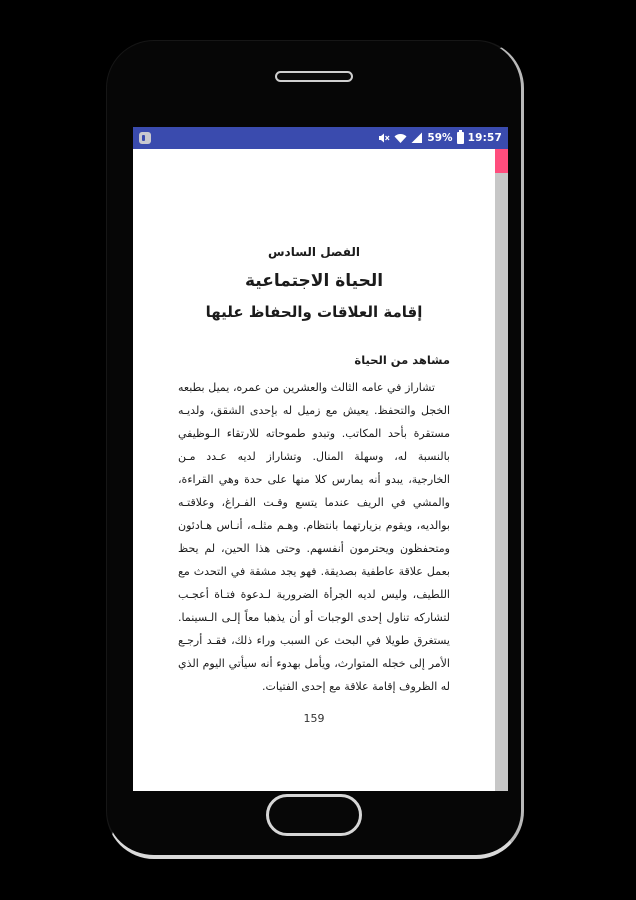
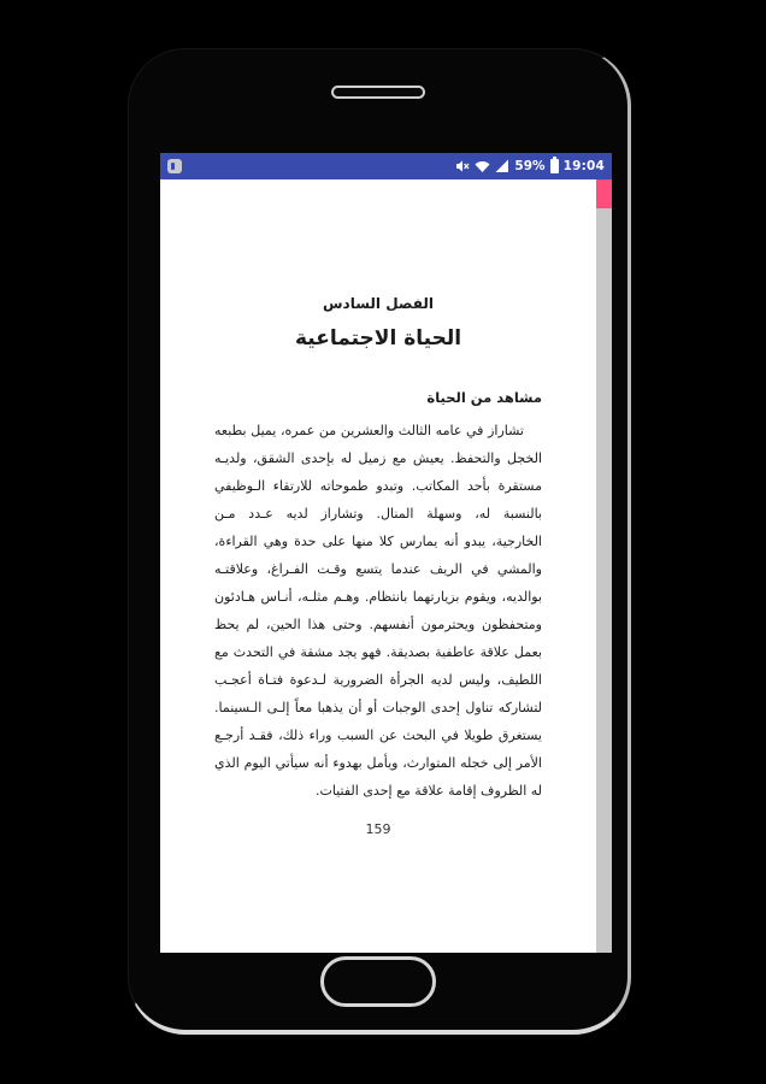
  59%
- 19:57
+ 19:04
  الفصل السادس
  الحياة الاجتماعية
- إقامة العلاقات والحفاظ عليها
  مشاهد من الحياة
  تشاراز في عامه الثالث والعشرين من عمره، يميل بطبعه
  الخجل والتحفظ. يعيش مع زميل له بإحدى الشقق، ولديـه
  مستقرة بأحد المكاتب. وتبدو طموحاته للارتقاء الـوظيفي
  بالنسبة له، وسهلة المنال. وتشاراز لديه عـدد مـن
  الخارجية، يبدو أنه يمارس كلا منها على حدة وهي القراءة،
  والمشي في الريف عندما يتسع وقـت الفـراغ، وعلاقتـه
  بوالديه، ويقوم بزيارتهما بانتظام. وهـم مثلـه، أنـاس هـادئون
  ومتحفظون ويحترمون أنفسهم. وحتى هذا الحين، لم يحظ
  بعمل علاقة عاطفية بصديقة. فهو يجد مشقة في التحدث مع
  اللطيف، وليس لديه الجرأة الضرورية لـدعوة فتـاة أعجـب
  لتشاركه تناول إحدى الوجبات أو أن يذهبا معاً إلـى الـسينما.
  يستغرق طويلا في البحث عن السبب وراء ذلك، فقـد أرجـع
  الأمر إلى خجله المتوارث، ويأمل بهدوء أنه سيأتي اليوم الذي
  له الظروف إقامة علاقة مع إحدى الفتيات.
  159
